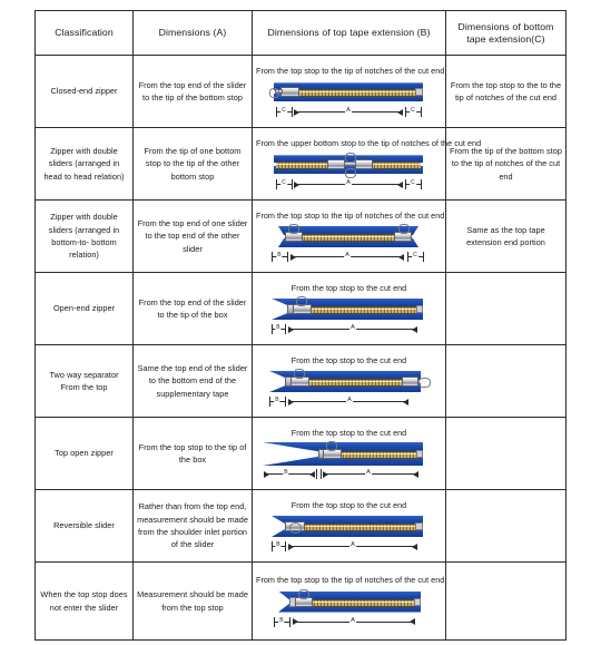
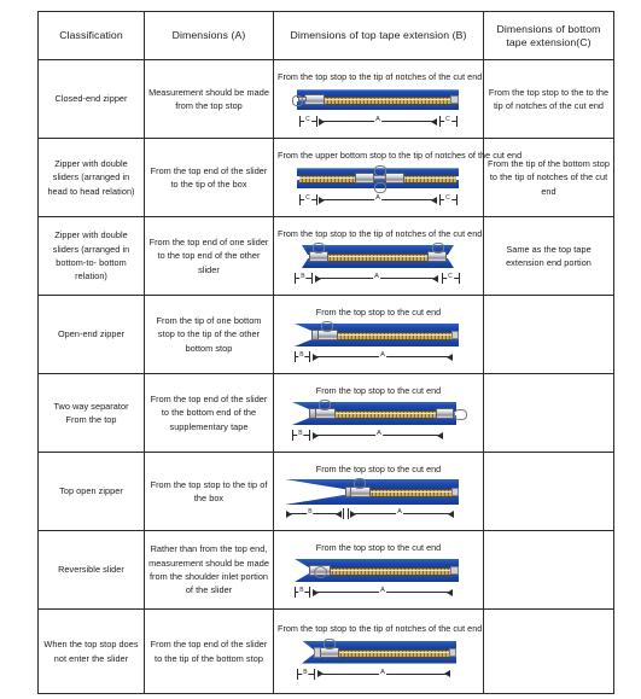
  Classification	Dimensions (A)	Dimensions of top tape extension (B)	Dimensions of bottom tape extension(C)
- Closed-end zipper	From the top end of the slider to the tip of the bottom stop	From the top stop to the tip of notches of the cut end	From the top stop to the to the tip of notches of the cut end
+ Closed-end zipper	Measurement should be made from the top stop	From the top stop to the tip of notches of the cut end	From the top stop to the to the tip of notches of the cut end
- Zipper with double sliders (arranged in head to head relation)	From the tip of one bottom stop to the tip of the other bottom stop	From the upper bottom stop to the tip of notches of the cut end	From the tip of the bottom stop to the tip of notches of the cut end
+ Zipper with double sliders (arranged in head to head relation)	From the top end of the slider to the tip of the box	From the upper bottom stop to the tip of notches of the cut end	From the tip of the bottom stop to the tip of notches of the cut end
  Zipper with double sliders (arranged in bottom-to- bottom relation)	From the top end of one slider to the top end of the other slider	From the top stop to the tip of notches of the cut end	Same as the top tape extension end portion
- Open-end zipper	From the top end of the slider to the tip of the box	From the top stop to the cut end
+ Open-end zipper	From the tip of one bottom stop to the tip of the other bottom stop	From the top stop to the cut end
- Two way separator From the top	Same the top end of the slider to the bottom end of the supplementary tape	From the top stop to the cut end
+ Two way separator From the top	From the top end of the slider to the bottom end of the supplementary tape	From the top stop to the cut end
  Top open zipper	From the top stop to the tip of the box	From the top stop to the cut end
  Reversible slider	Rather than from the top end, measurement should be made from the shoulder inlet portion of the slider	From the top stop to the cut end
- When the top stop does not enter the slider	Measurement should be made from the top stop	From the top stop to the tip of notches of the cut end
+ When the top stop does not enter the slider	From the top end of the slider to the tip of the bottom stop	From the top stop to the tip of notches of the cut end
